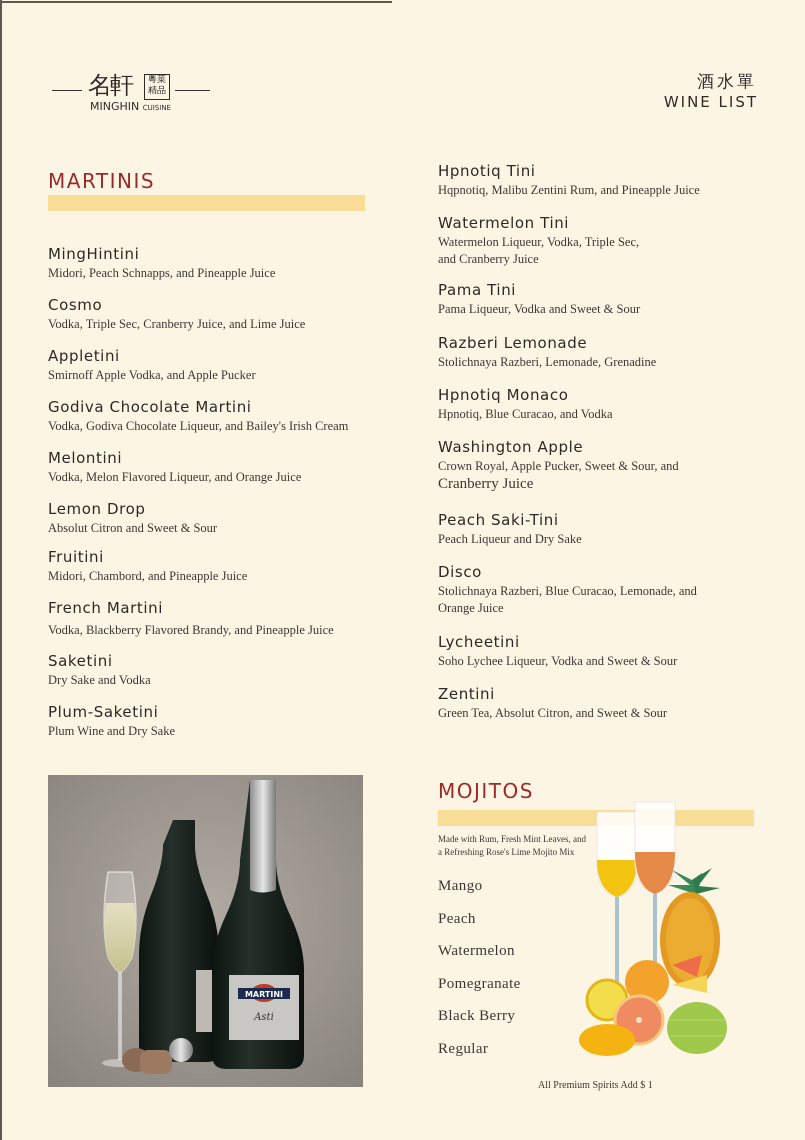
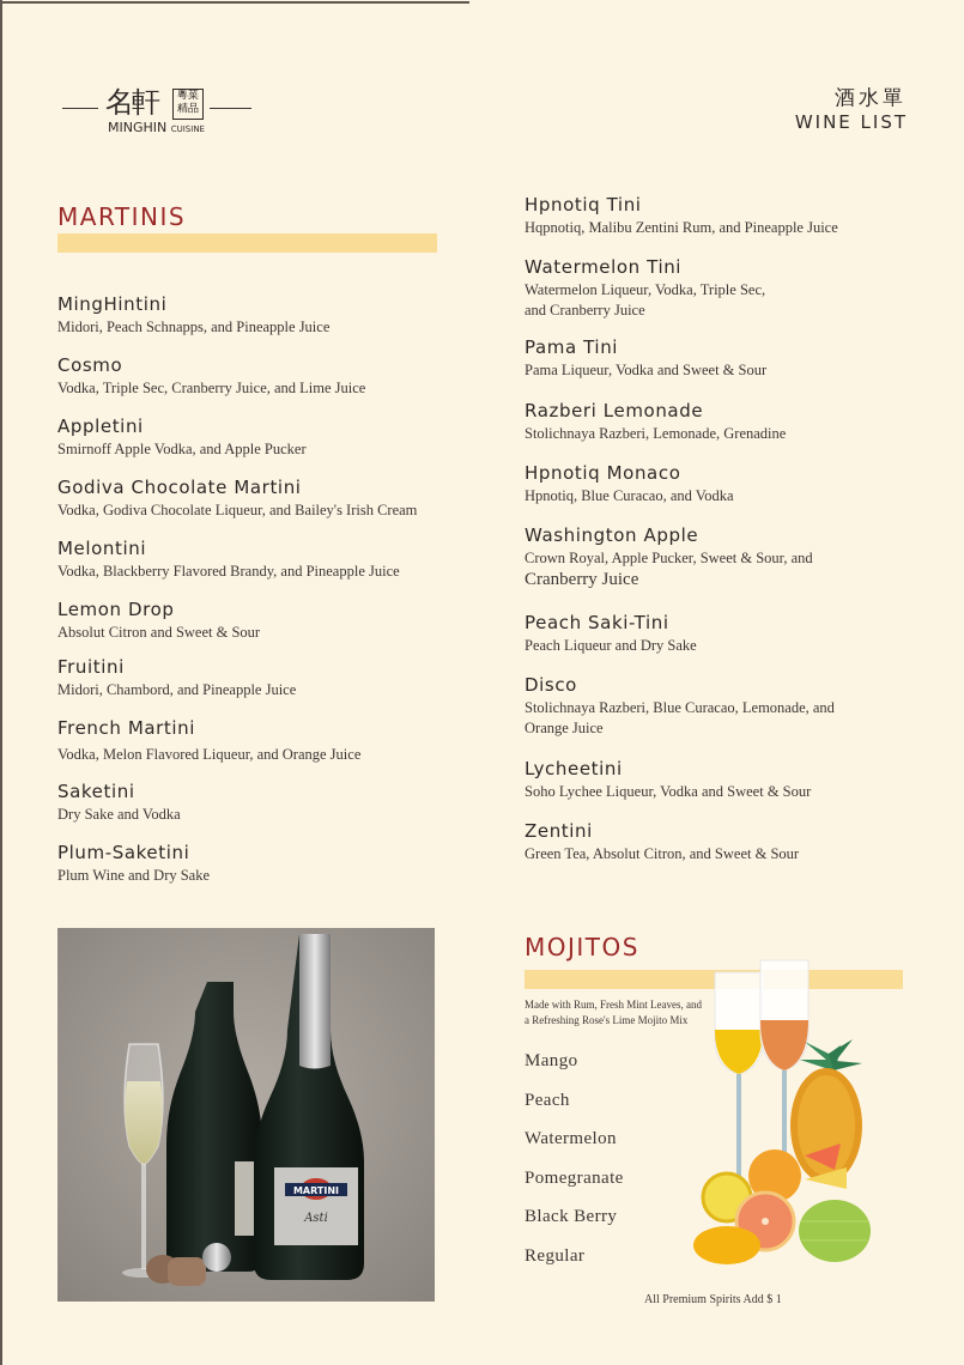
  名軒
  粵菜
  精品
  MINGHIN CUISINE
  酒水單
  WINE LIST
  MARTINIS
  MingHintini
  Midori, Peach Schnapps, and Pineapple Juice
  Cosmo
  Vodka, Triple Sec, Cranberry Juice, and Lime Juice
  Appletini
  Smirnoff Apple Vodka, and Apple Pucker
  Godiva Chocolate Martini
  Vodka, Godiva Chocolate Liqueur, and Bailey's Irish Cream
  Melontini
- Vodka, Melon Flavored Liqueur, and Orange Juice
+ Vodka, Blackberry Flavored Brandy, and Pineapple Juice
  Lemon Drop
  Absolut Citron and Sweet & Sour
  Fruitini
  Midori, Chambord, and Pineapple Juice
  French Martini
- Vodka, Blackberry Flavored Brandy, and Pineapple Juice
+ Vodka, Melon Flavored Liqueur, and Orange Juice
  Saketini
  Dry Sake and Vodka
  Plum-Saketini
  Plum Wine and Dry Sake
  Hpnotiq Tini
  Hqpnotiq, Malibu Zentini Rum, and Pineapple Juice
  Watermelon Tini
  Watermelon Liqueur, Vodka, Triple Sec,
  and Cranberry Juice
  Pama Tini
  Pama Liqueur, Vodka and Sweet & Sour
  Razberi Lemonade
  Stolichnaya Razberi, Lemonade, Grenadine
  Hpnotiq Monaco
  Hpnotiq, Blue Curacao, and Vodka
  Washington Apple
  Crown Royal, Apple Pucker, Sweet & Sour, and
  Cranberry Juice
  Peach Saki-Tini
  Peach Liqueur and Dry Sake
  Disco
  Stolichnaya Razberi, Blue Curacao, Lemonade, and
  Orange Juice
  Lycheetini
  Soho Lychee Liqueur, Vodka and Sweet & Sour
  Zentini
  Green Tea, Absolut Citron, and Sweet & Sour
  MARTINI
  Asti
  MOJITOS
  Made with Rum, Fresh Mint Leaves, and
  a Refreshing Rose's Lime Mojito Mix
  Mango
  Peach
  Watermelon
  Pomegranate
  Black Berry
  Regular
  All Premium Spirits Add $ 1
